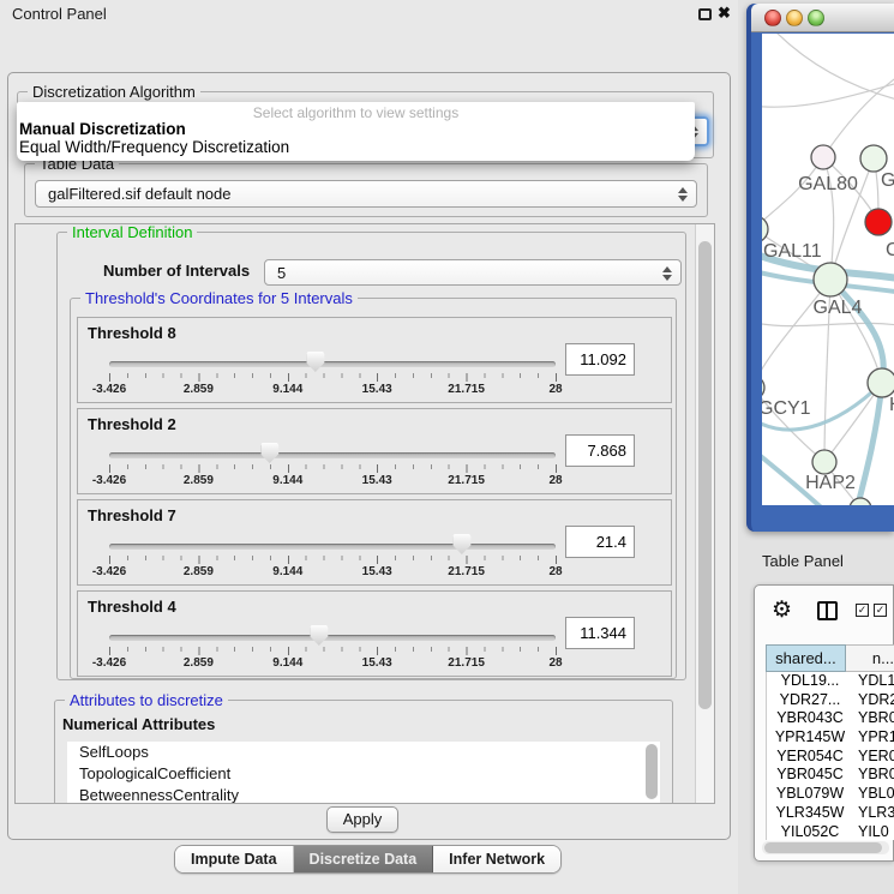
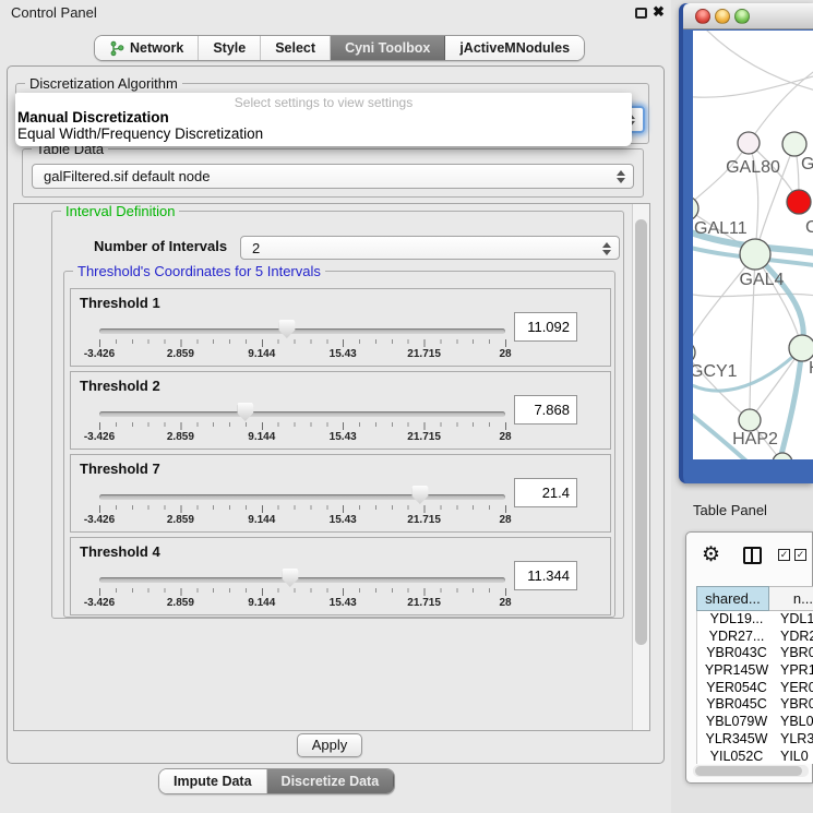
  Control Panel
  ✖
+ Network
+ Style
+ Select
+ Cyni Toolbox
+ jActiveMNodules
  Discretization Algorithm
  Table Data
  galFiltered.sif default node
  Interval Definition
  Number of Intervals
- 5
+ 2
  Threshold's Coordinates for 5 Intervals
- Threshold 8
+ Threshold 1
  -3.426
  2.859
  9.144
  15.43
  21.715
  28
  11.092
  Threshold 2
  -3.426
  2.859
  9.144
  15.43
  21.715
  28
  7.868
  Threshold 7
  -3.426
  2.859
  9.144
  15.43
  21.715
  28
  21.4
  Threshold 4
  -3.426
  2.859
  9.144
  15.43
  21.715
  28
  11.344
- Attributes to discretize
- Numerical Attributes
- SelfLoops
- TopologicalCoefficient
- BetweennessCentrality
  Apply
  Impute Data
  Discretize Data
- Infer Network
- Select algorithm to view settings
+ Select settings to view settings
  Manual Discretization
  Equal Width/Frequency Discretization
  GAL80
  C
  GAL11
  GAL4
  GCY1
  HAP2
  Table Panel
  ⚙
  ✓
  ✓
  shared...
  n...
  YDL19...
  YDL1
  YDR27...
  YDR
  YBR043C
  YBR0
  YPR145W
  YPR1
  YER054C
  YER0
  YBR045C
  YBR0
  YBL079W
  YBL0
  YLR345W
  YLR3
  YIL052C
  YIL0
